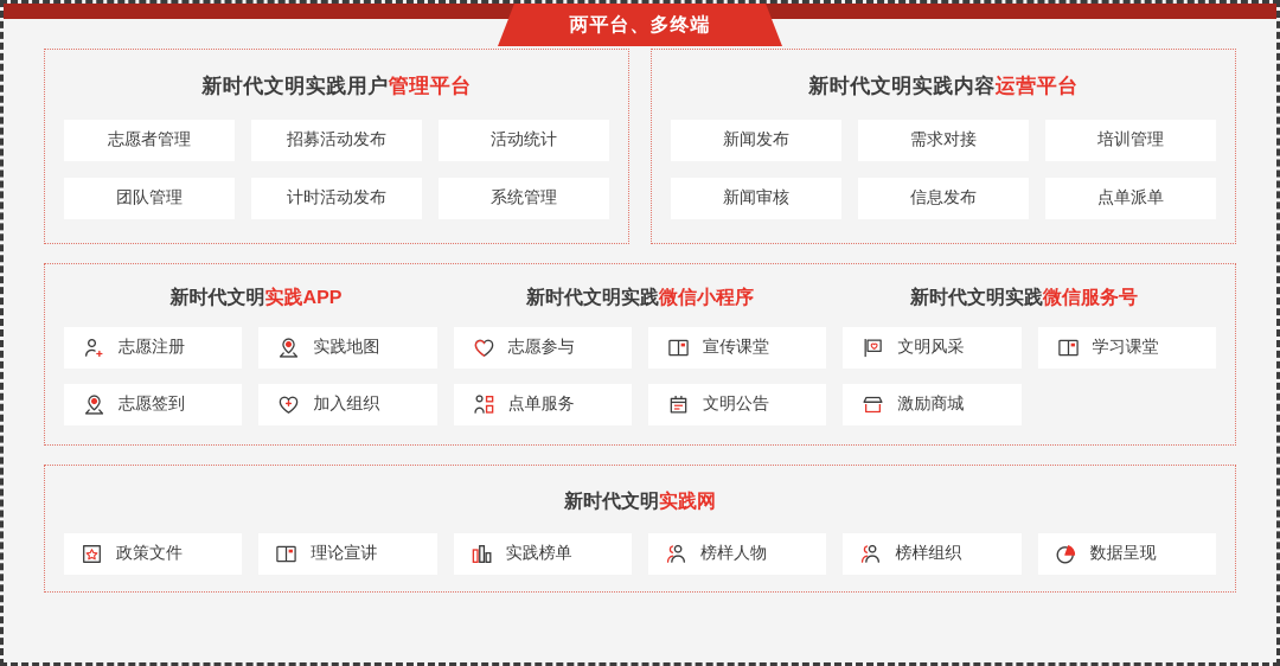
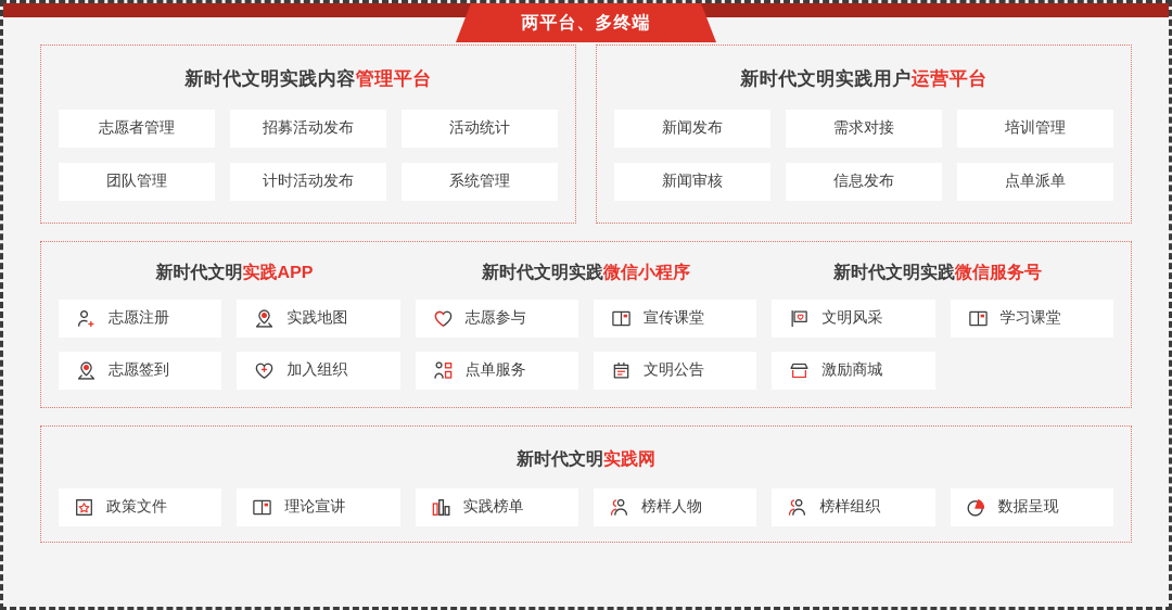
  两平台、多终端
- 新时代文明实践用户管理平台
+ 新时代文明实践内容管理平台
  志愿者管理
  招募活动发布
  活动统计
  团队管理
  计时活动发布
  系统管理
- 新时代文明实践内容运营平台
+ 新时代文明实践用户运营平台
  新闻发布
  需求对接
  培训管理
  新闻审核
  信息发布
  点单派单
  新时代文明实践APP
  新时代文明实践微信小程序
  新时代文明实践微信服务号
  志愿注册
  实践地图
  志愿参与
  宣传课堂
  文明风采
  学习课堂
  志愿签到
  加入组织
  点单服务
  文明公告
  激励商城
  新时代文明实践网
  政策文件
  理论宣讲
  实践榜单
  榜样人物
  榜样组织
  数据呈现
